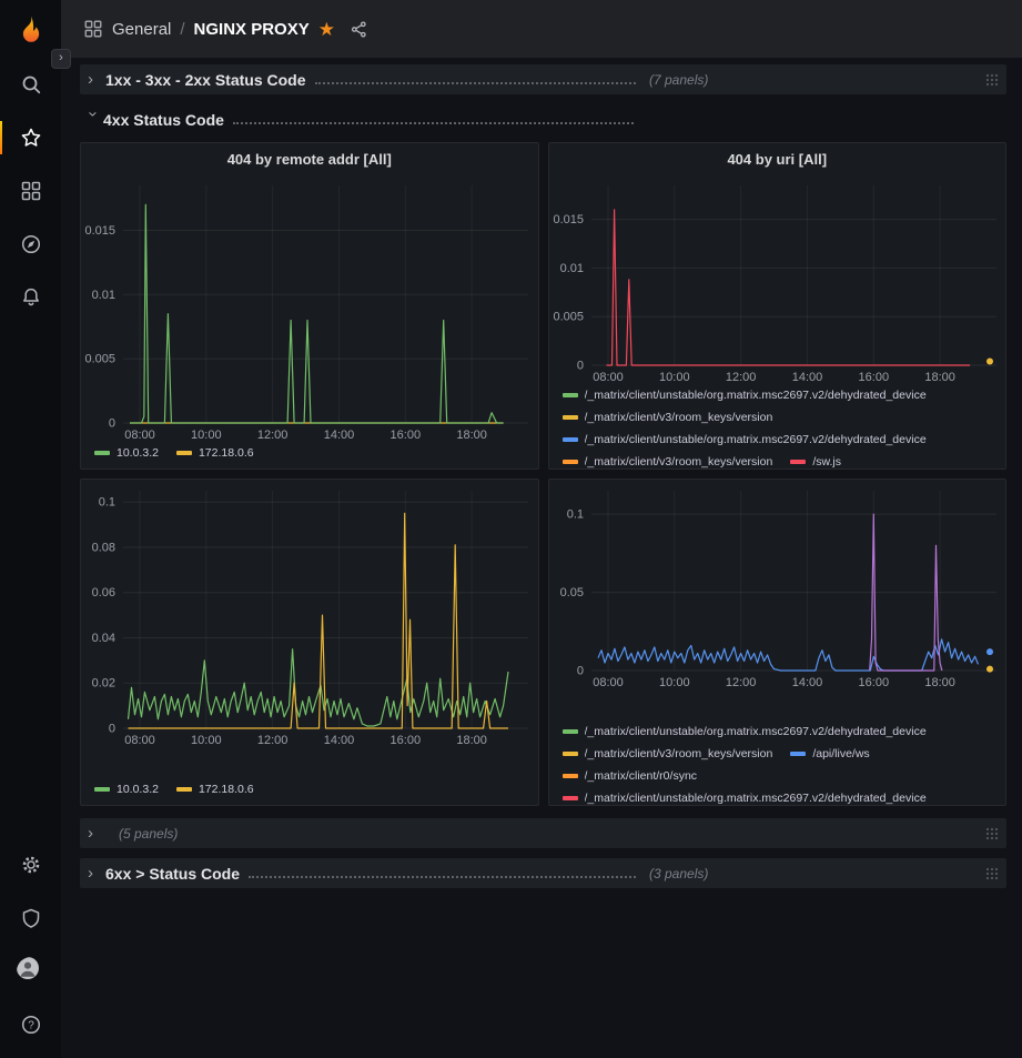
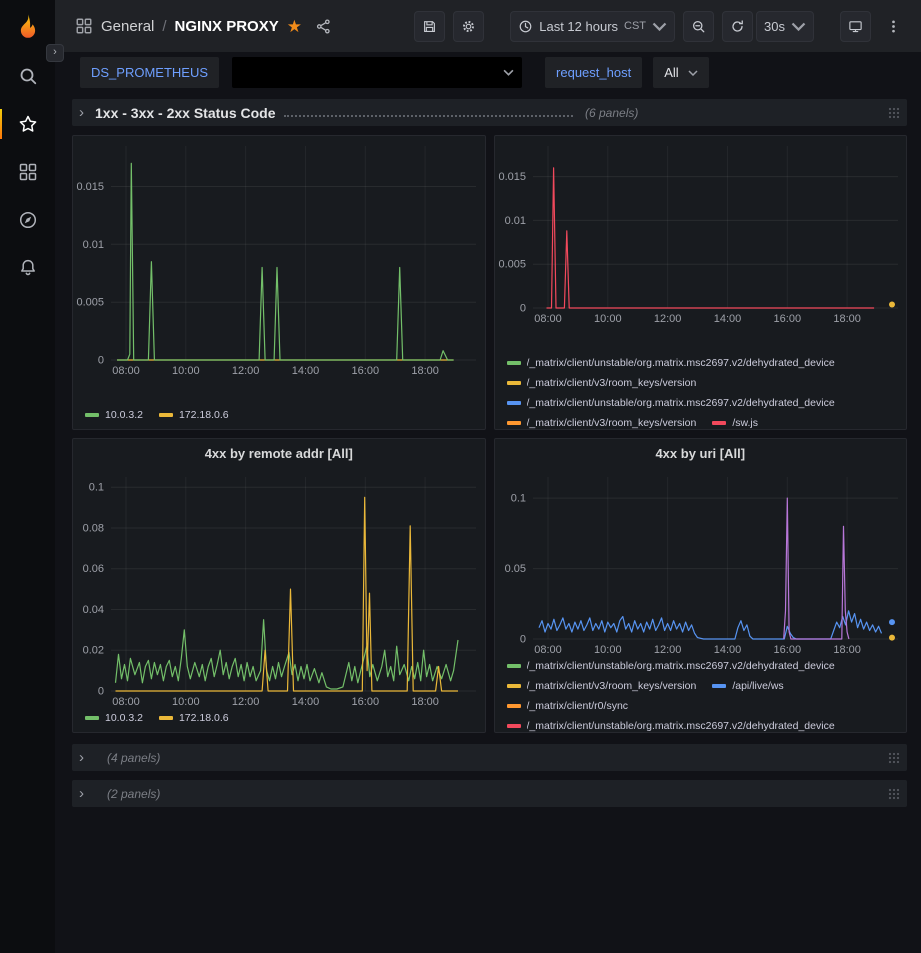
  ›
- ?
  General
  /
  NGINX PROXY
  ★
+ Last 12 hours
+ CST
+ 30s
+ DS_PROMETHEUS
+ request_host
+ All
  ›
  1xx - 3xx - 2xx Status Code
- (7 panels)
+ (6 panels)
- 4xx Status Code
- 404 by remote addr [All]
  0
  0.005
  0.01
  0.015
  08:00
  10:00
  12:00
  14:00
  16:00
  18:00
  10.0.3.2
  172.18.0.6
- 404 by uri [All]
  0
  0.005
  0.01
  0.015
  08:00
  10:00
  12:00
  14:00
  16:00
  18:00
  /_matrix/client/unstable/org.matrix.msc2697.v2/dehydrated_device
  /_matrix/client/v3/room_keys/version
  /_matrix/client/unstable/org.matrix.msc2697.v2/dehydrated_device
  /_matrix/client/v3/room_keys/version
  /sw.js
+ 4xx by remote addr [All]
  0
  0.02
  0.04
  0.06
  0.08
  0.1
  08:00
  10:00
  12:00
  14:00
  16:00
  18:00
  10.0.3.2
  172.18.0.6
+ 4xx by uri [All]
  0
  0.05
  0.1
  08:00
  10:00
  12:00
  14:00
  16:00
  18:00
  /_matrix/client/unstable/org.matrix.msc2697.v2/dehydrated_device
  /_matrix/client/v3/room_keys/version
  /api/live/ws
  /_matrix/client/r0/sync
  /_matrix/client/unstable/org.matrix.msc2697.v2/dehydrated_device
  ›
- (5 panels)
+ (4 panels)
  ›
- 6xx > Status Code
- (3 panels)
+ (2 panels)
